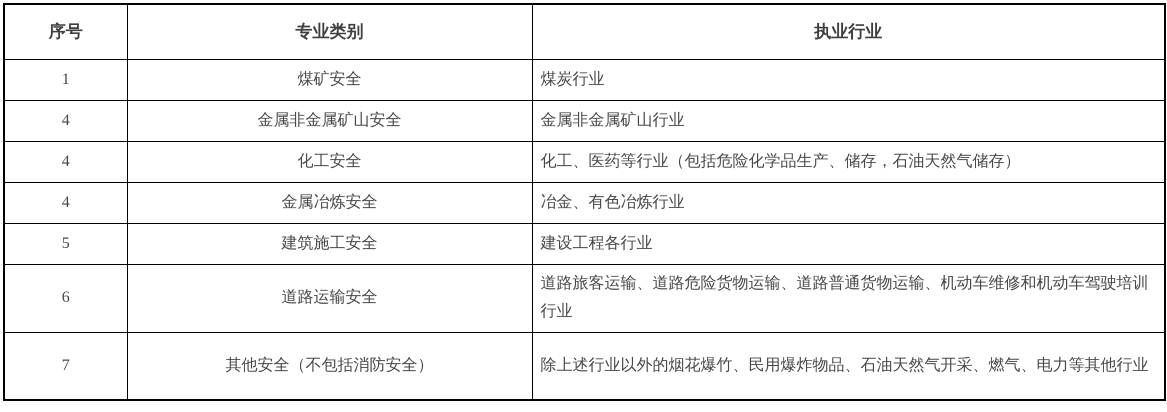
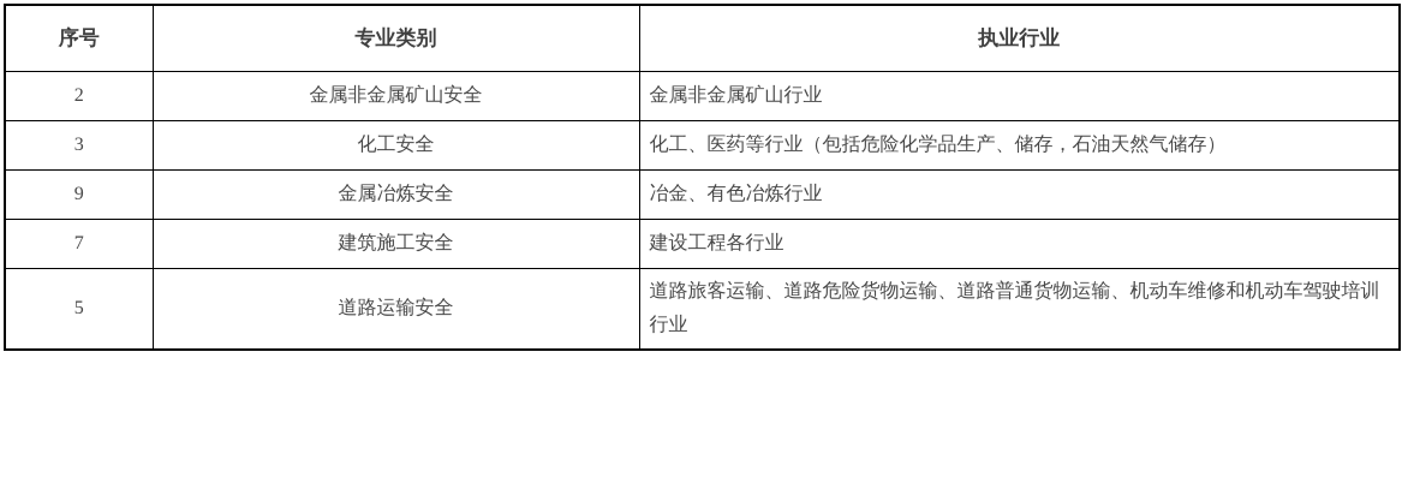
  序号	专业类别	执业行业
- 1	煤矿安全	煤炭行业
- 4	金属非金属矿山安全	金属非金属矿山行业
+ 2	金属非金属矿山安全	金属非金属矿山行业
- 4	化工安全	化工、医药等行业（包括危险化学品生产、储存，石油天然气储存）
+ 3	化工安全	化工、医药等行业（包括危险化学品生产、储存，石油天然气储存）
- 4	金属冶炼安全	冶金、有色冶炼行业
+ 9	金属冶炼安全	冶金、有色冶炼行业
- 5	建筑施工安全	建设工程各行业
+ 7	建筑施工安全	建设工程各行业
- 6	道路运输安全	道路旅客运输、道路危险货物运输、道路普通货物运输、机动车维修和机动车驾驶培训行业
+ 5	道路运输安全	道路旅客运输、道路危险货物运输、道路普通货物运输、机动车维修和机动车驾驶培训行业
- 7	其他安全（不包括消防安全）	除上述行业以外的烟花爆竹、民用爆炸物品、石油天然气开采、燃气、电力等其他行业
